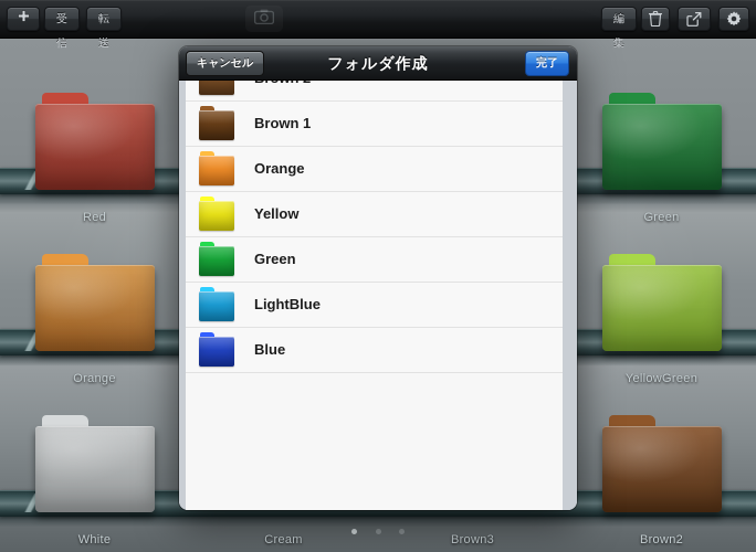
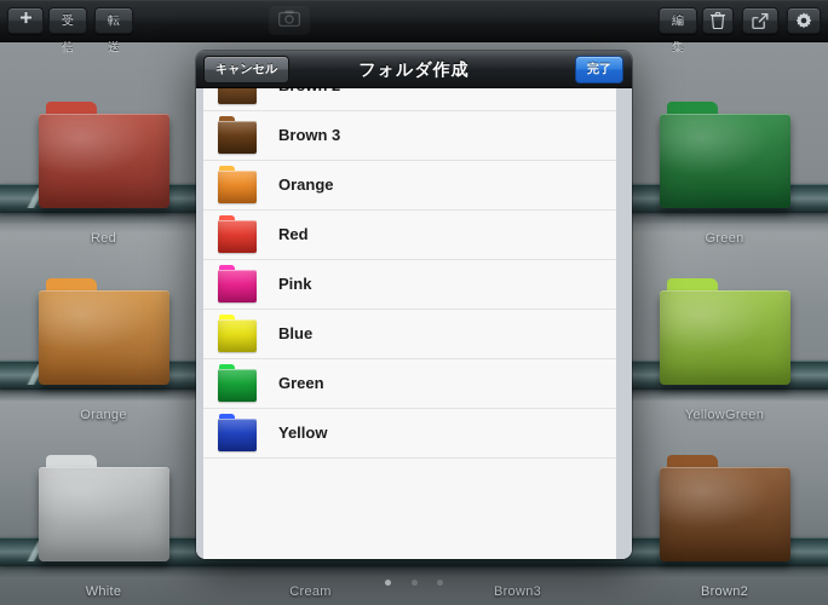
  受信
  転送
  編集
  キャンセル
  フォルダ作成
  完了
- Brown 1
+ Brown 3
  Orange
+ Red
+ Pink
- Yellow
+ Blue
  Green
- LightBlue
- Blue
+ Yellow
